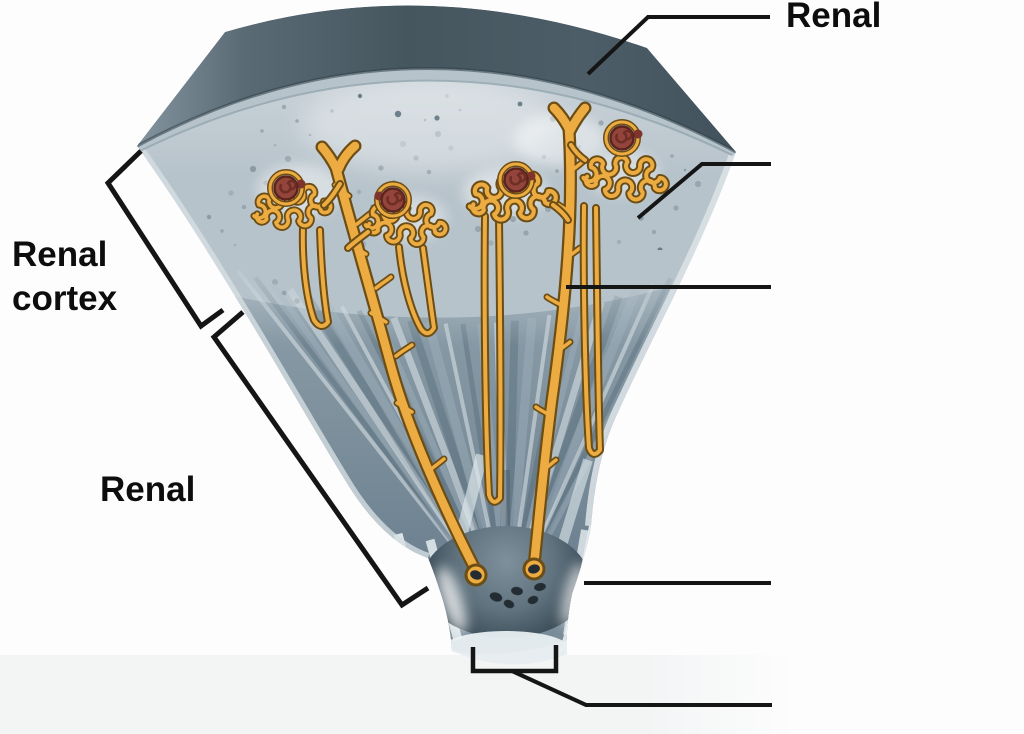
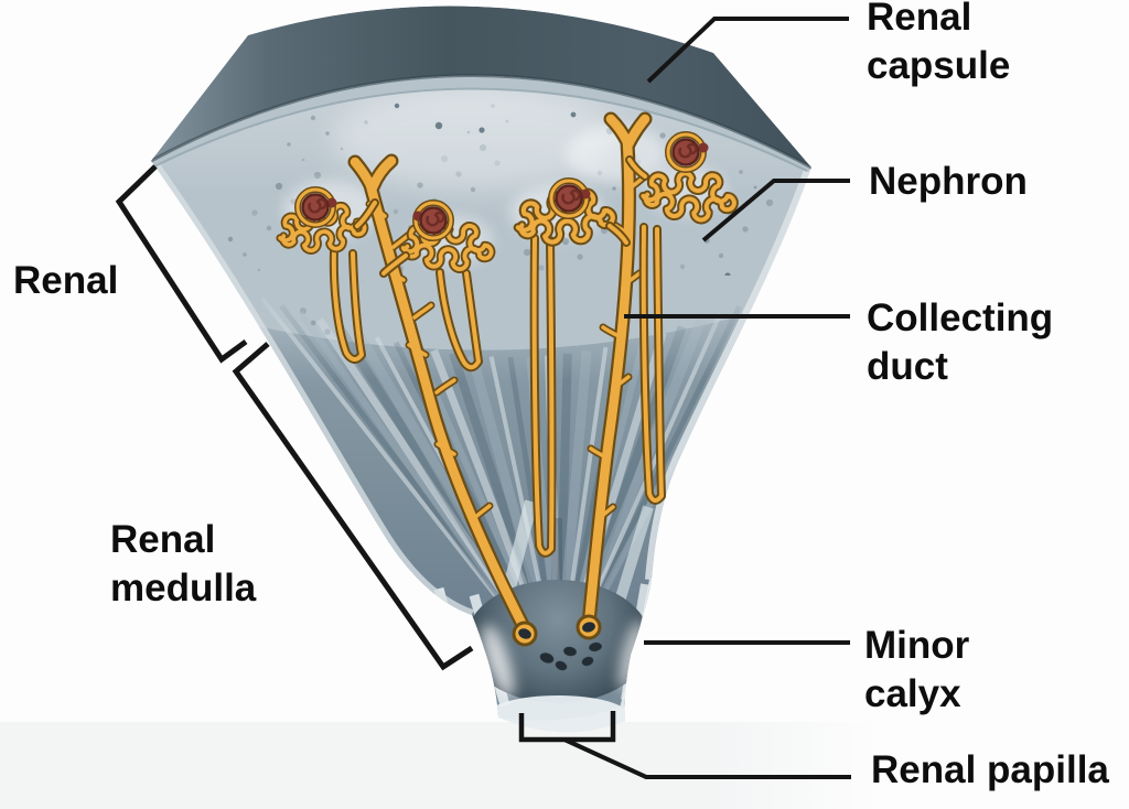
  Renal
+ capsule
+ Nephron
+ Collecting
+ duct
+ Minor
+ calyx
+ Renal papilla
  Renal
- cortex
  Renal
+ medulla
